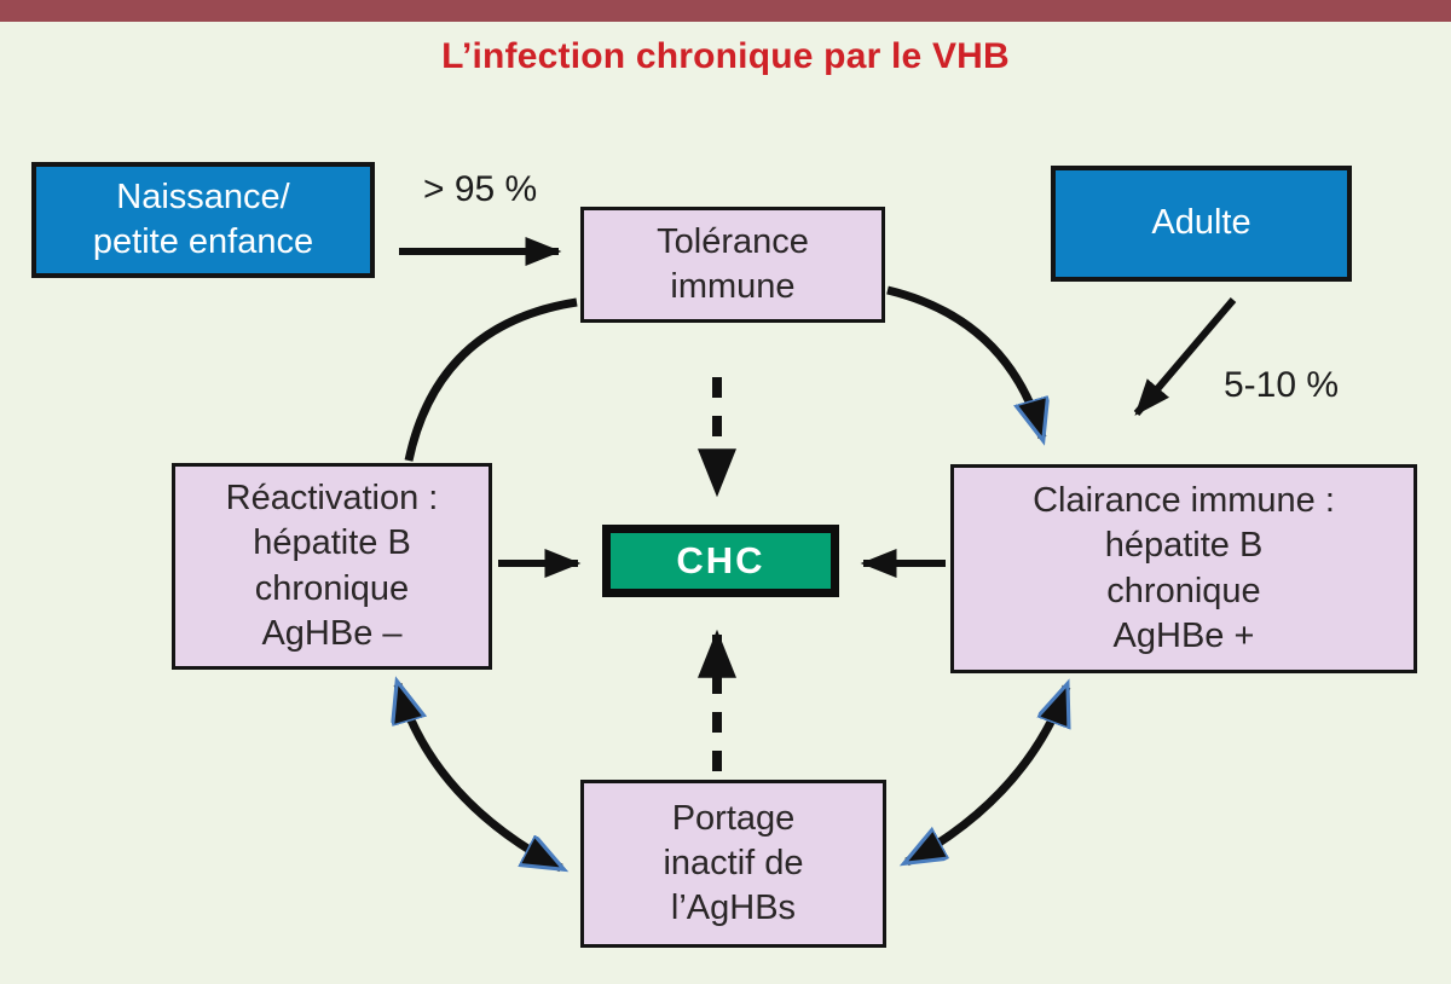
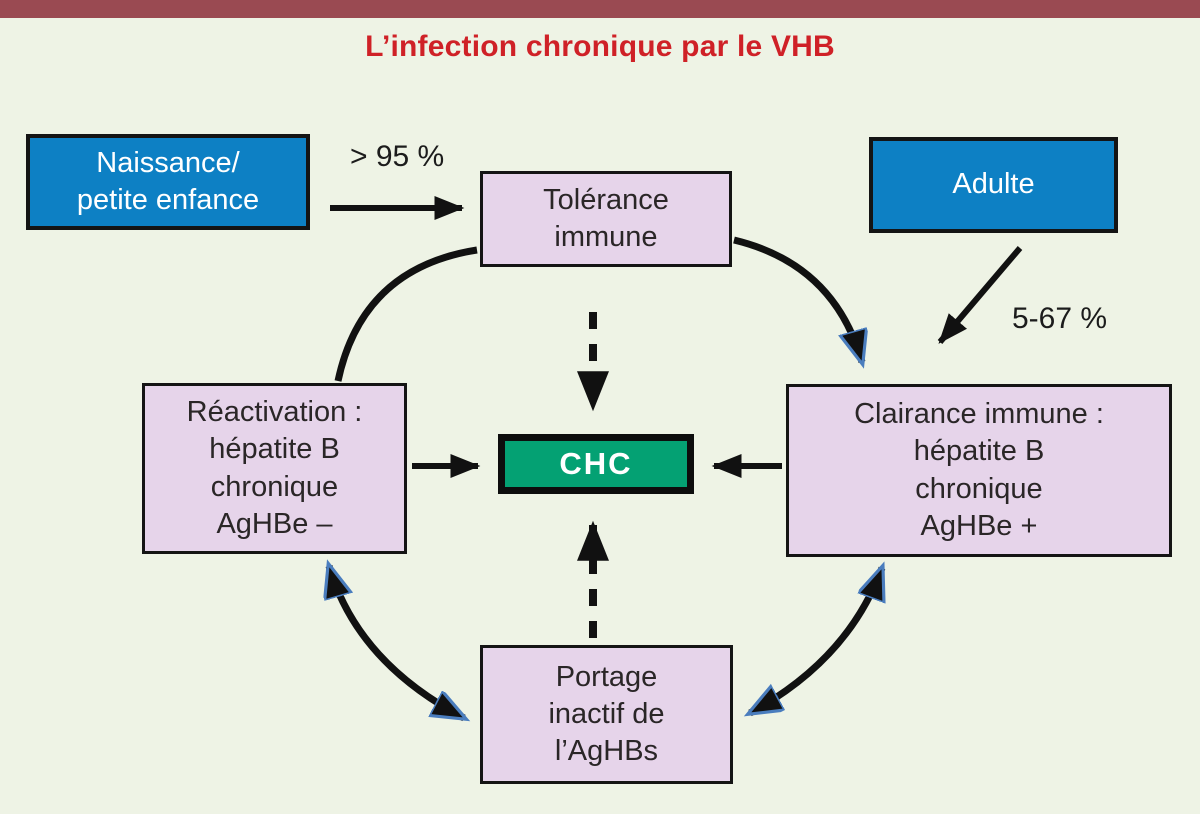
  L’infection chronique par le VHB
  Naissance/
  petite enfance
  Adulte
  Tolérance
  immune
  Réactivation :
  hépatite B
  chronique
  AgHBe –
  Clairance immune :
  hépatite B
  chronique
  AgHBe +
  CHC
  Portage
  inactif de
  l’AgHBs
  > 95 %
- 5-10 %
+ 5-67 %
